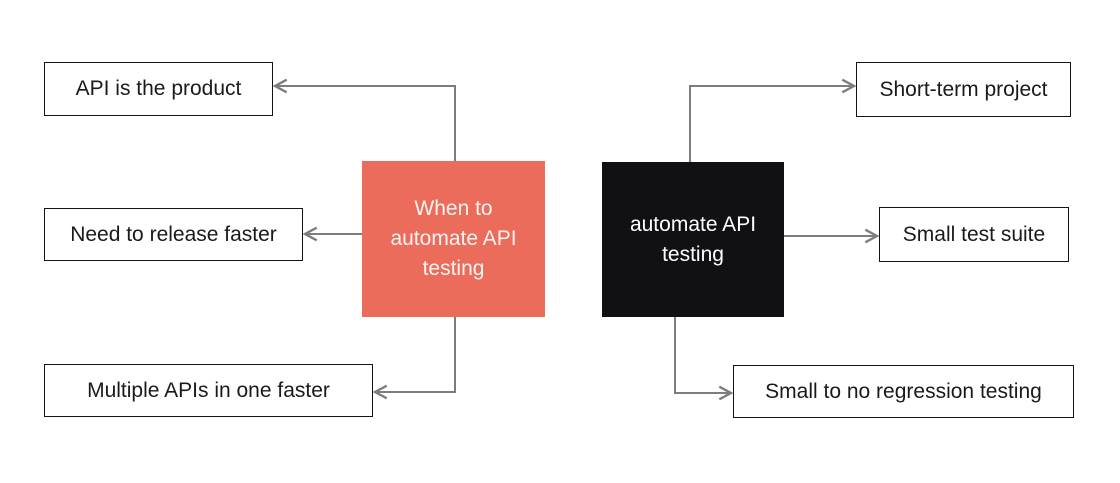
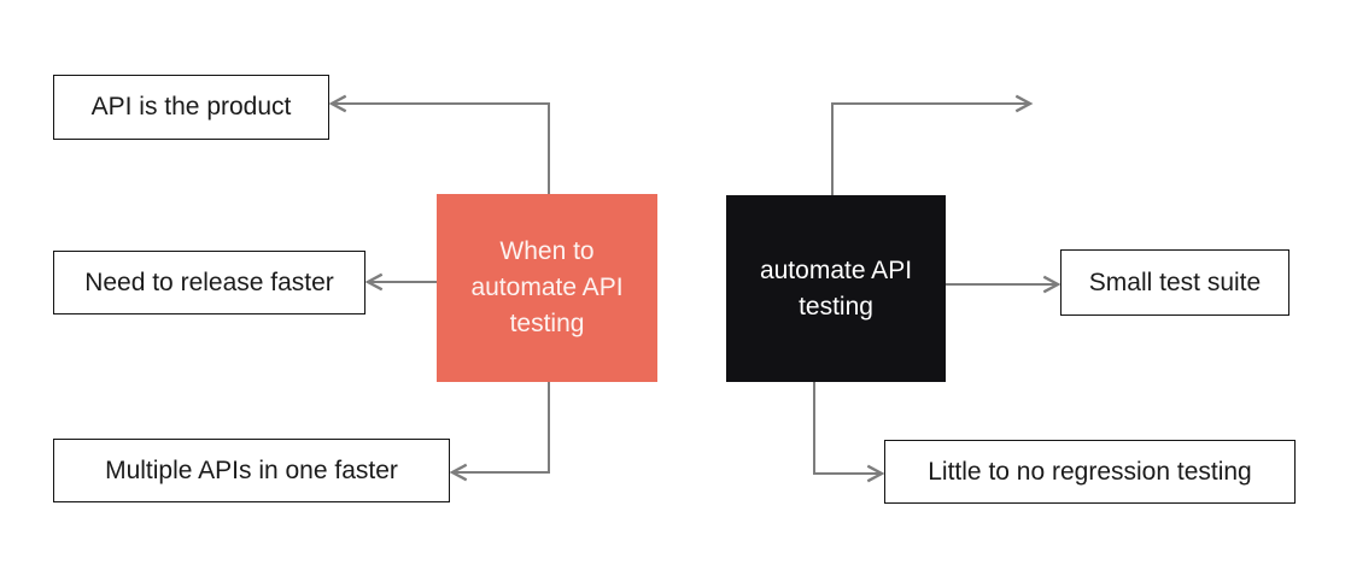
  When to
  automate API
  testing
  automate API
  testing
  API is the product
  Need to release faster
  Multiple APIs in one faster
- Short-term project
  Small test suite
- Small to no regression testing
+ Little to no regression testing
